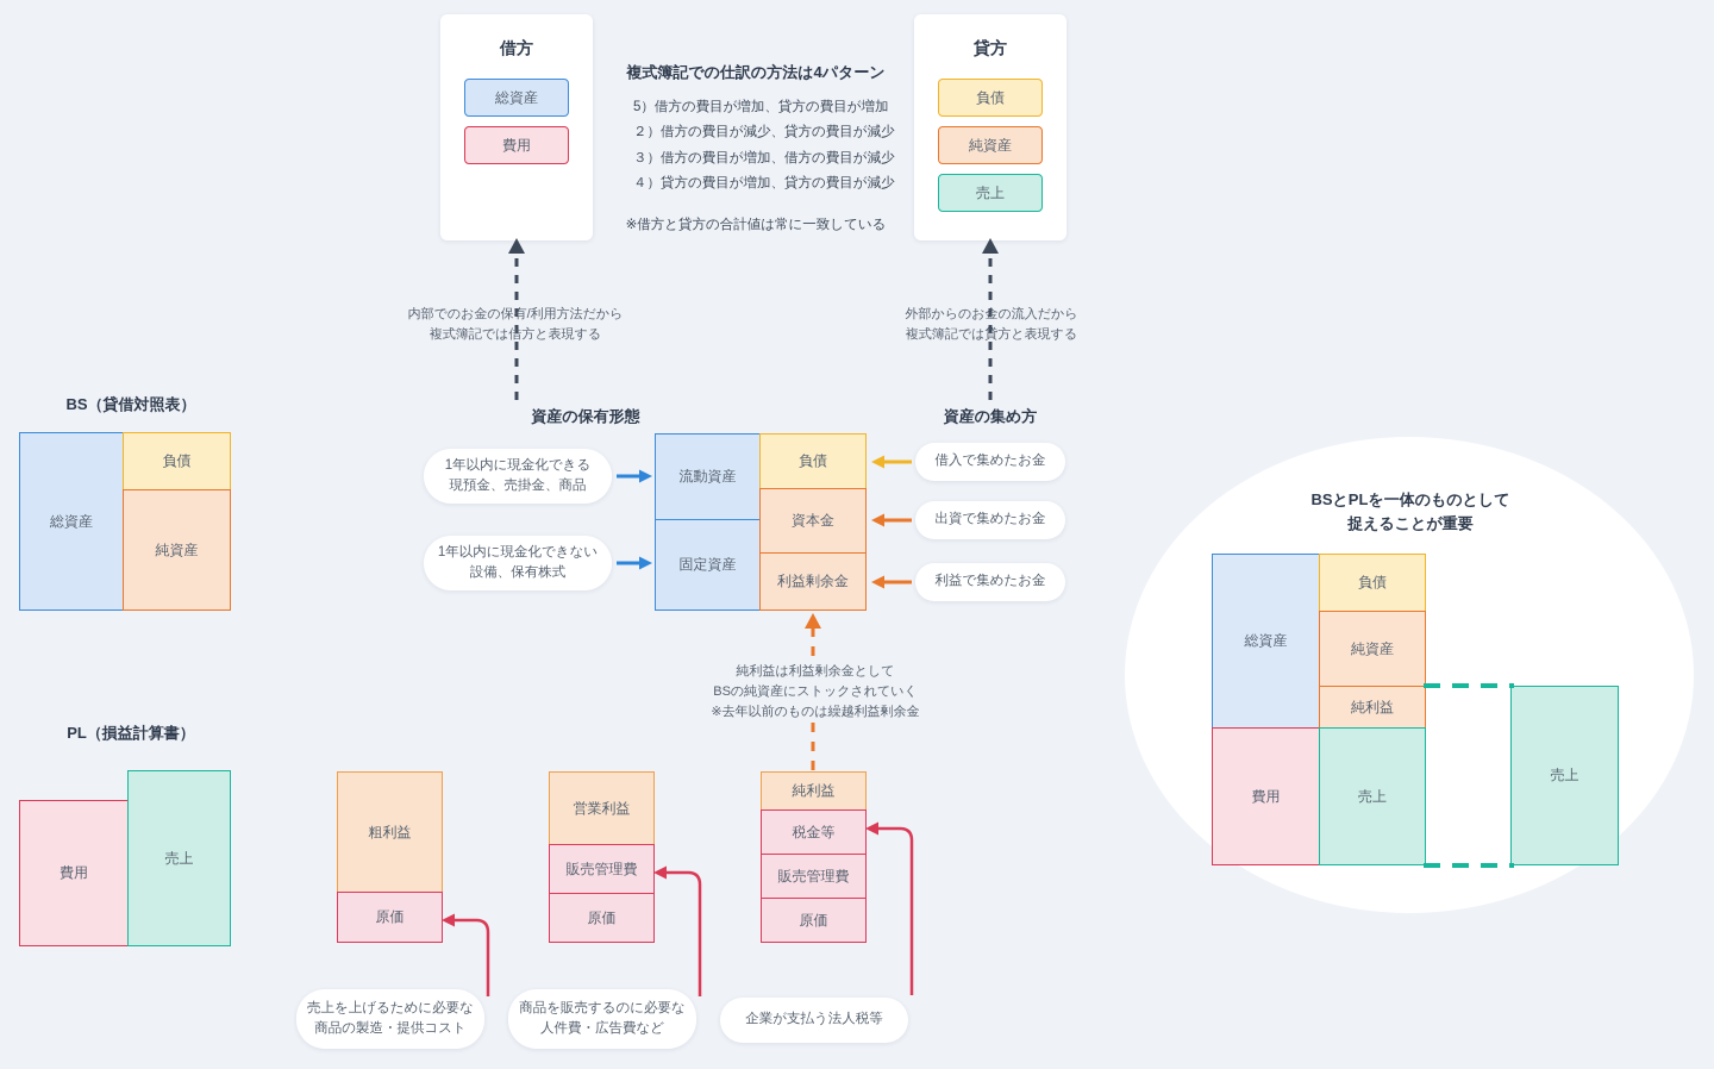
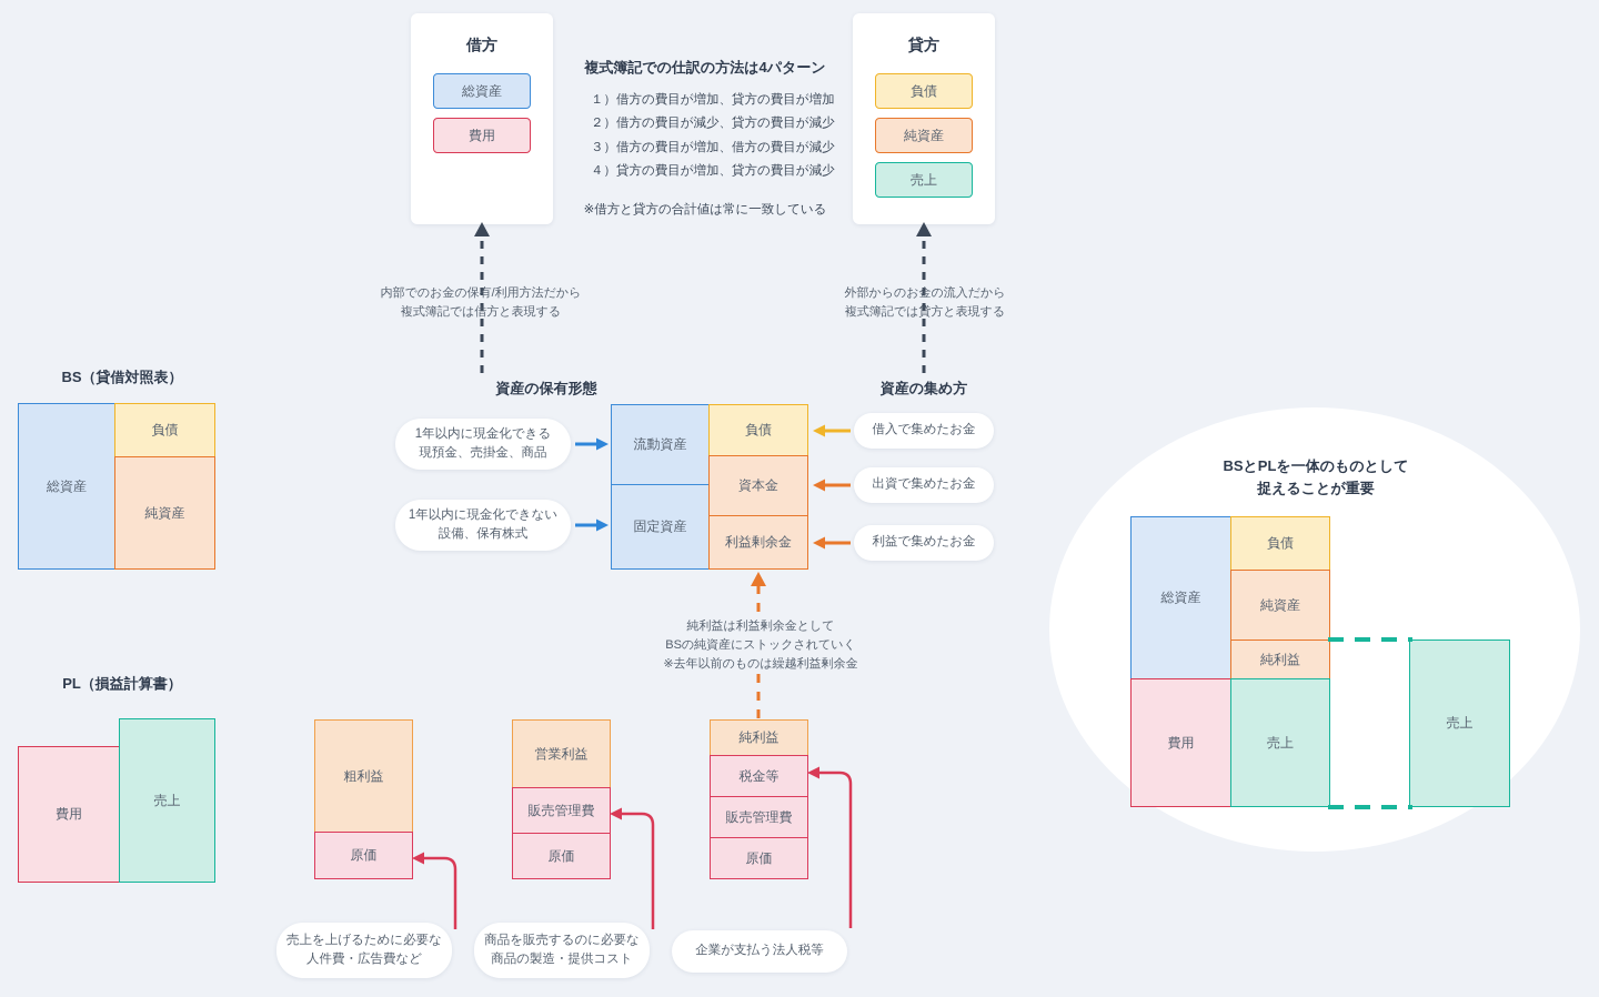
  借方
  総資産
  費用
  貸方
  負債
  純資産
  売上
  複式簿記での仕訳の方法は4パターン
- 5）借方の費目が増加、貸方の費目が増加
+ １）借方の費目が増加、貸方の費目が増加
  ２）借方の費目が減少、貸方の費目が減少
  ３）借方の費目が増加、借方の費目が減少
  ４）貸方の費目が増加、貸方の費目が減少
  ※借方と貸方の合計値は常に一致している
  内部でのお金の保有/利用方法だから
  複式簿記では借方と表現する
  資産の保有形態
  外部からのお金の流入だから
  複式簿記では貸方と表現する
  資産の集め方
  BS（貸借対照表）
  総資産
  負債
  純資産
  PL（損益計算書）
  費用
  売上
  流動資産
  固定資産
  負債
  資本金
  利益剰余金
  1年以内に現金化できる
  現預金、売掛金、商品
  1年以内に現金化できない
  設備、保有株式
  借入で集めたお金
  出資で集めたお金
  利益で集めたお金
  純利益は利益剰余金として
  BSの純資産にストックされていく
  ※去年以前のものは繰越利益剰余金
  粗利益
  原価
  売上を上げるために必要な
- 商品の製造・提供コスト
+ 人件費・広告費など
  営業利益
  販売管理費
  原価
  商品を販売するのに必要な
- 人件費・広告費など
+ 商品の製造・提供コスト
  純利益
  税金等
  販売管理費
  原価
  企業が支払う法人税等
  BSとPLを一体のものとして
  捉えることが重要
  総資産
  費用
  負債
  純資産
  純利益
  売上
  売上
